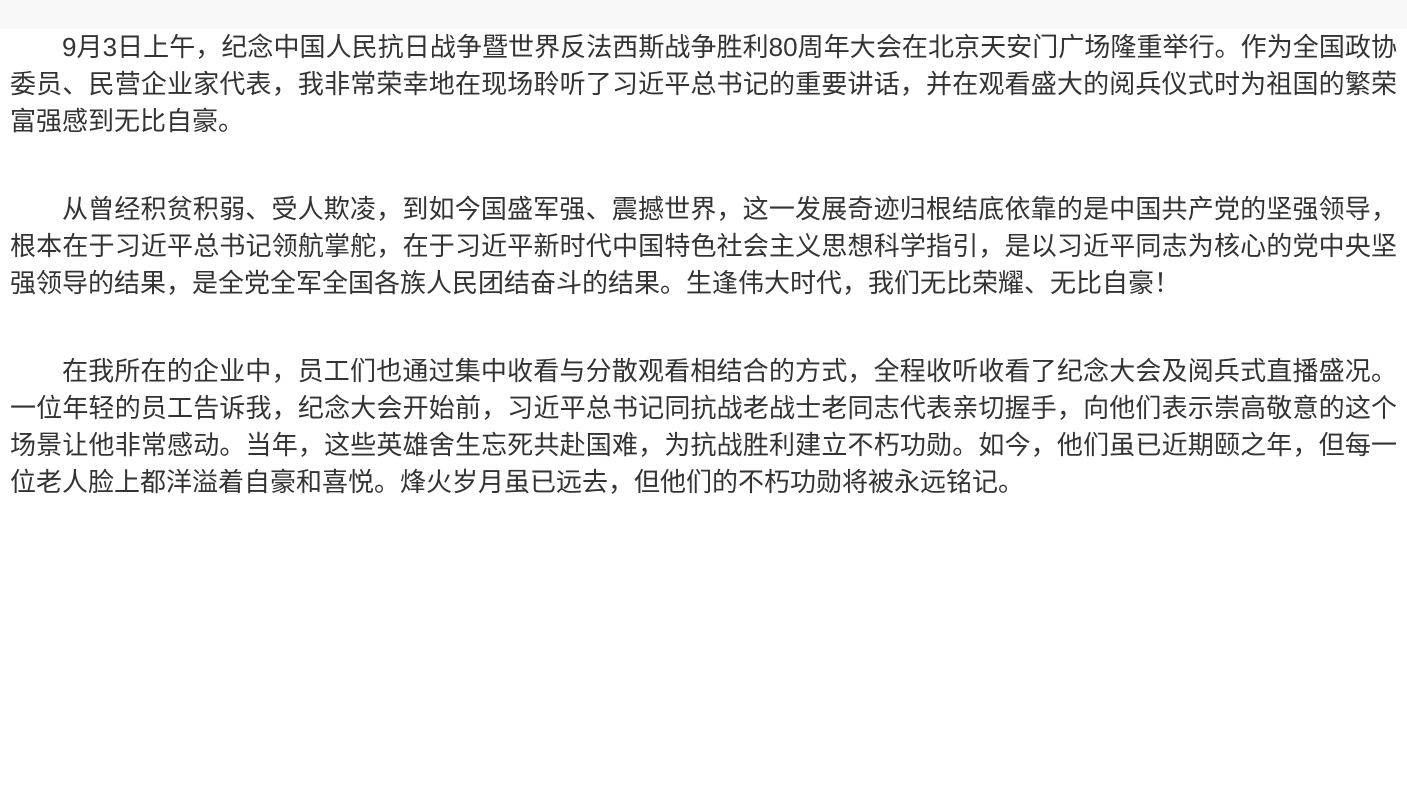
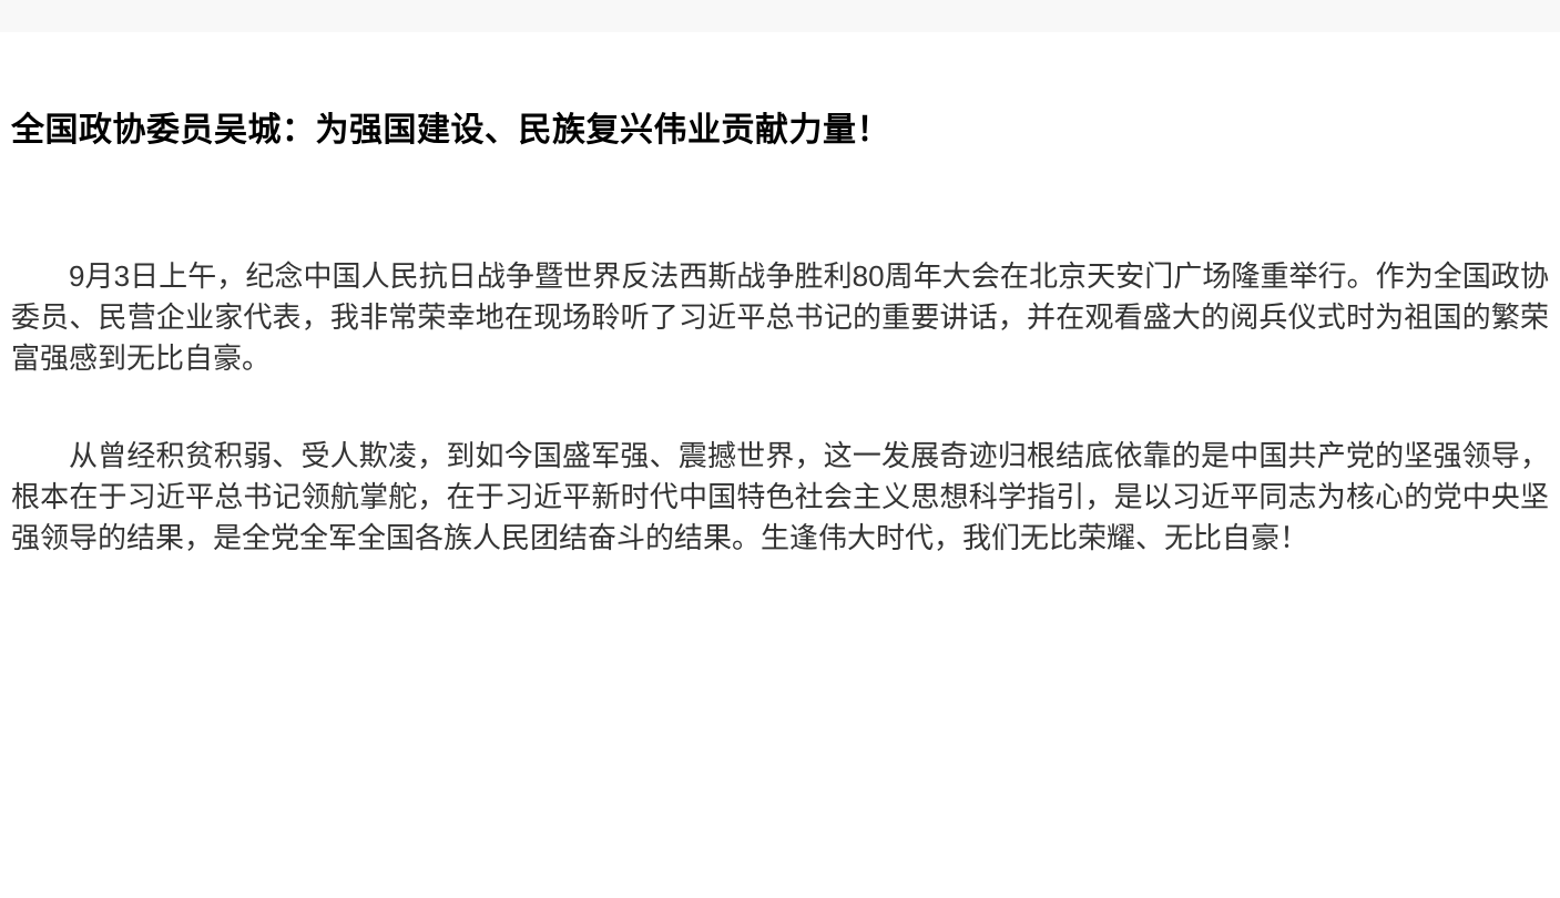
+ 全国政协委员吴城：为强国建设、民族复兴伟业贡献力量！
  9月3日上午，纪念中国人民抗日战争暨世界反法西斯战争胜利80周年大会在北京天安门广场隆重举行。作为全国政协委员、民营企业家代表，我非常荣幸地在现场聆听了习近平总书记的重要讲话，并在观看盛大的阅兵仪式时为祖国的繁荣富强感到无比自豪。
  从曾经积贫积弱、受人欺凌，到如今国盛军强、震撼世界，这一发展奇迹归根结底依靠的是中国共产党的坚强领导，根本在于习近平总书记领航掌舵，在于习近平新时代中国特色社会主义思想科学指引，是以习近平同志为核心的党中央坚强领导的结果，是全党全军全国各族人民团结奋斗的结果。生逢伟大时代，我们无比荣耀、无比自豪！
- 在我所在的企业中，员工们也通过集中收看与分散观看相结合的方式，全程收听收看了纪念大会及阅兵式直播盛况。一位年轻的员工告诉我，纪念大会开始前，习近平总书记同抗战老战士老同志代表亲切握手，向他们表示崇高敬意的这个场景让他非常感动。当年，这些英雄舍生忘死共赴国难，为抗战胜利建立不朽功勋。如今，他们虽已近期颐之年，但每一位老人脸上都洋溢着自豪和喜悦。烽火岁月虽已远去，但他们的不朽功勋将被永远铭记。
